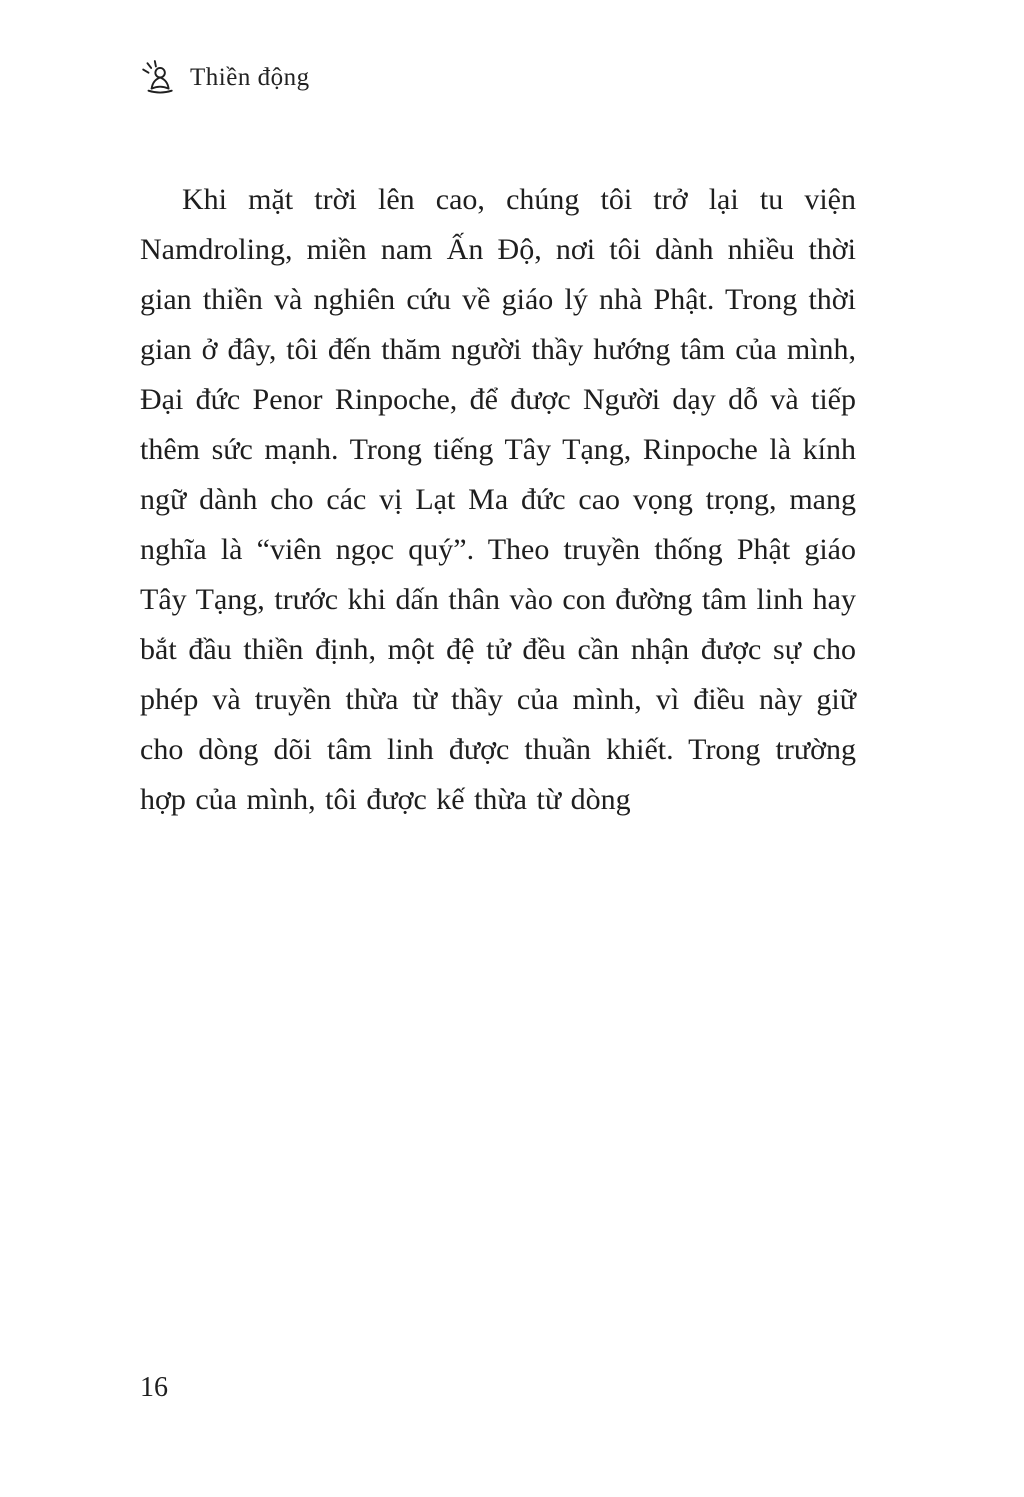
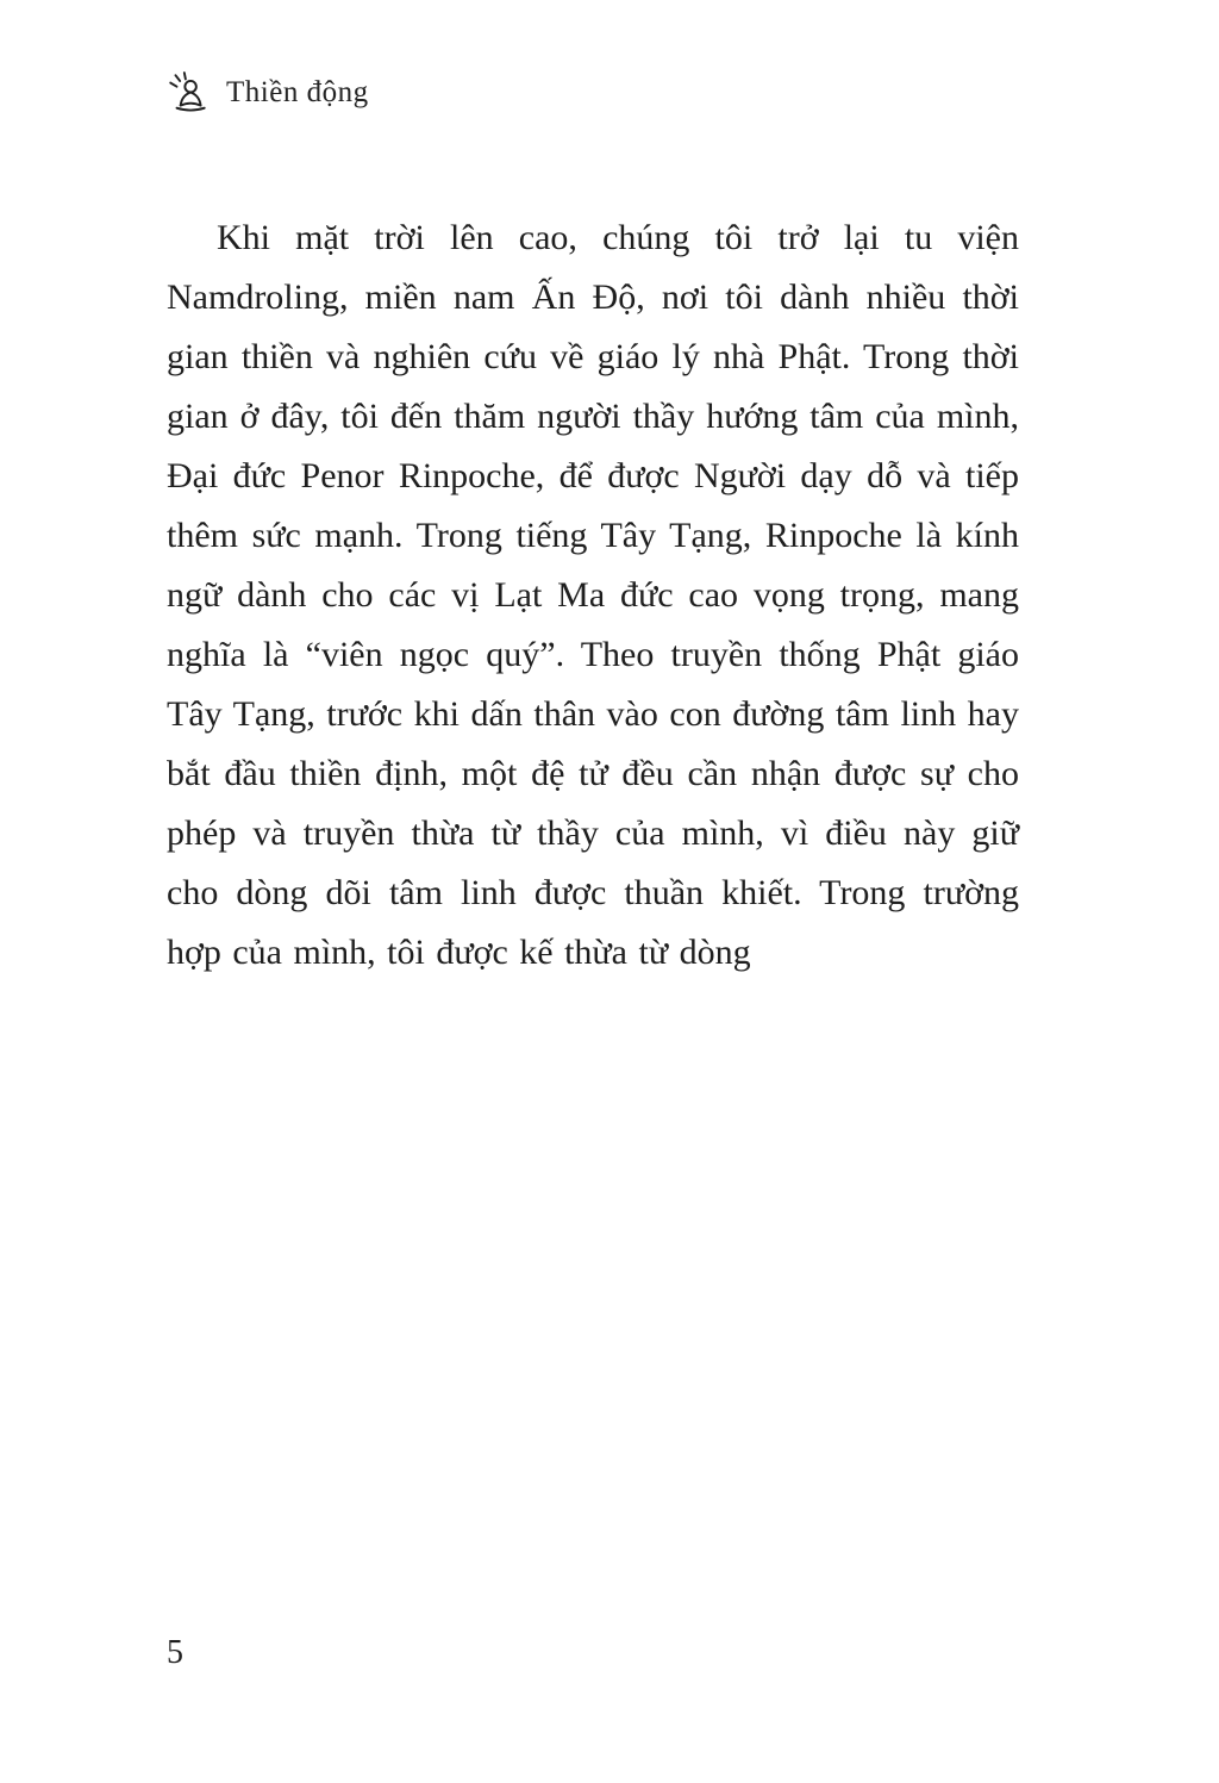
  Thiền động
  Khi mặt trời lên cao, chúng tôi trở lại tu viện Namdroling, miền nam Ấn Độ, nơi tôi dành nhiều thời gian thiền và nghiên cứu về giáo lý nhà Phật. Trong thời gian ở đây, tôi đến thăm người thầy hướng tâm của mình, Đại đức Penor Rinpoche, để được Người dạy dỗ và tiếp thêm sức mạnh. Trong tiếng Tây Tạng, Rinpoche là kính ngữ dành cho các vị Lạt Ma đức cao vọng trọng, mang nghĩa là “viên ngọc quý”. Theo truyền thống Phật giáo Tây Tạng, trước khi dấn thân vào con đường tâm linh hay bắt đầu thiền định, một đệ tử đều cần nhận được sự cho phép và truyền thừa từ thầy của mình, vì điều này giữ cho dòng dõi tâm linh được thuần khiết. Trong trường hợp của mình, tôi được kế thừa từ dòng
- 16
+ 5
